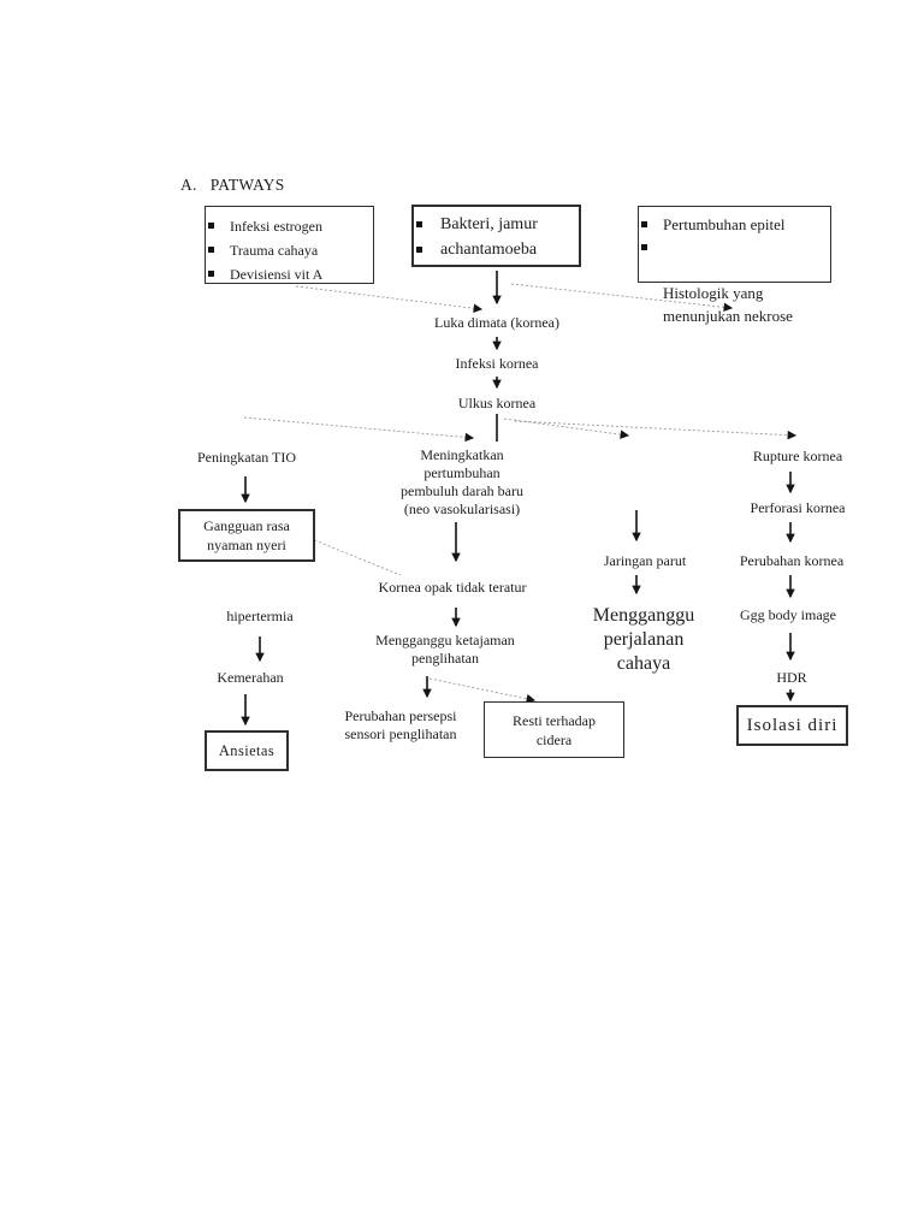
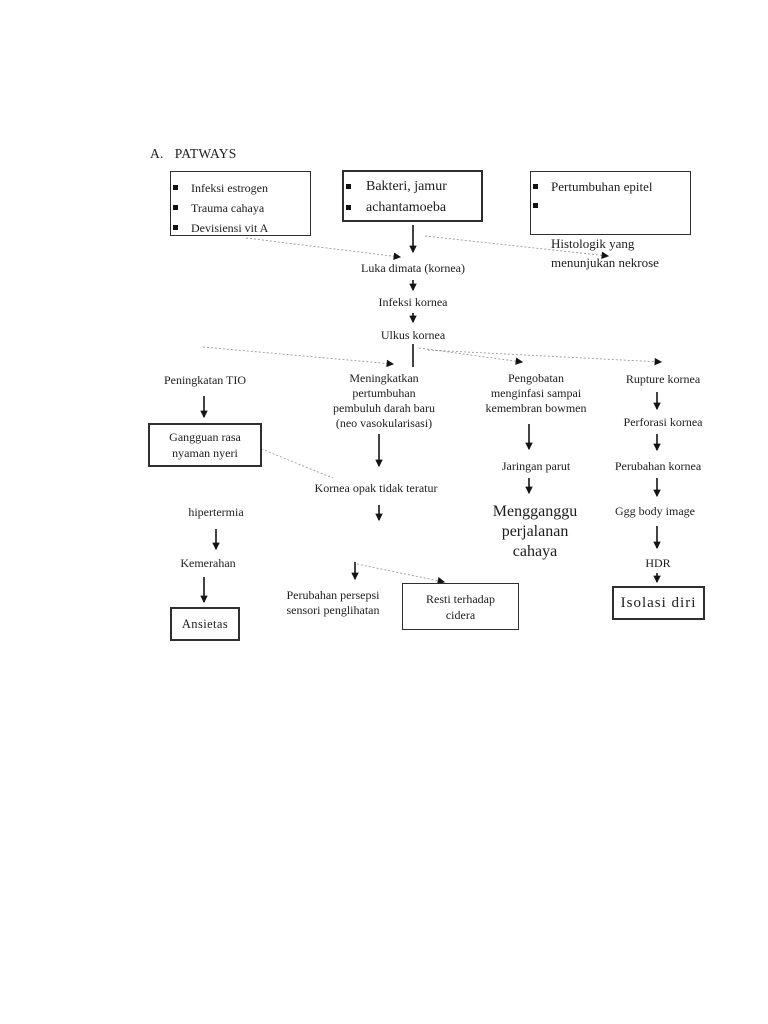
  A. PATWAYS
  Infeksi estrogen
  Trauma cahaya
  Devisiensi vit A
  Bakteri, jamur
  achantamoeba
  Pertumbuhan epitel
  Histologik yang
  menunjukan nekrose
  Luka dimata (kornea)
  Infeksi kornea
  Ulkus kornea
  Peningkatan TIO
  Gangguan rasa
  nyaman nyeri
  hipertermia
  Kemerahan
  Ansietas
  Meningkatkan
  pertumbuhan
  pembuluh darah baru
  (neo vasokularisasi)
  Kornea opak tidak teratur
- Mengganggu ketajaman
- penglihatan
  Perubahan persepsi
  sensori penglihatan
  Resti terhadap
  cidera
+ Pengobatan
+ menginfasi sampai
+ kemembran bowmen
  Jaringan parut
  Mengganggu
  perjalanan
  cahaya
  Rupture kornea
  Perforasi kornea
  Perubahan kornea
  Ggg body image
  HDR
  Isolasi diri
